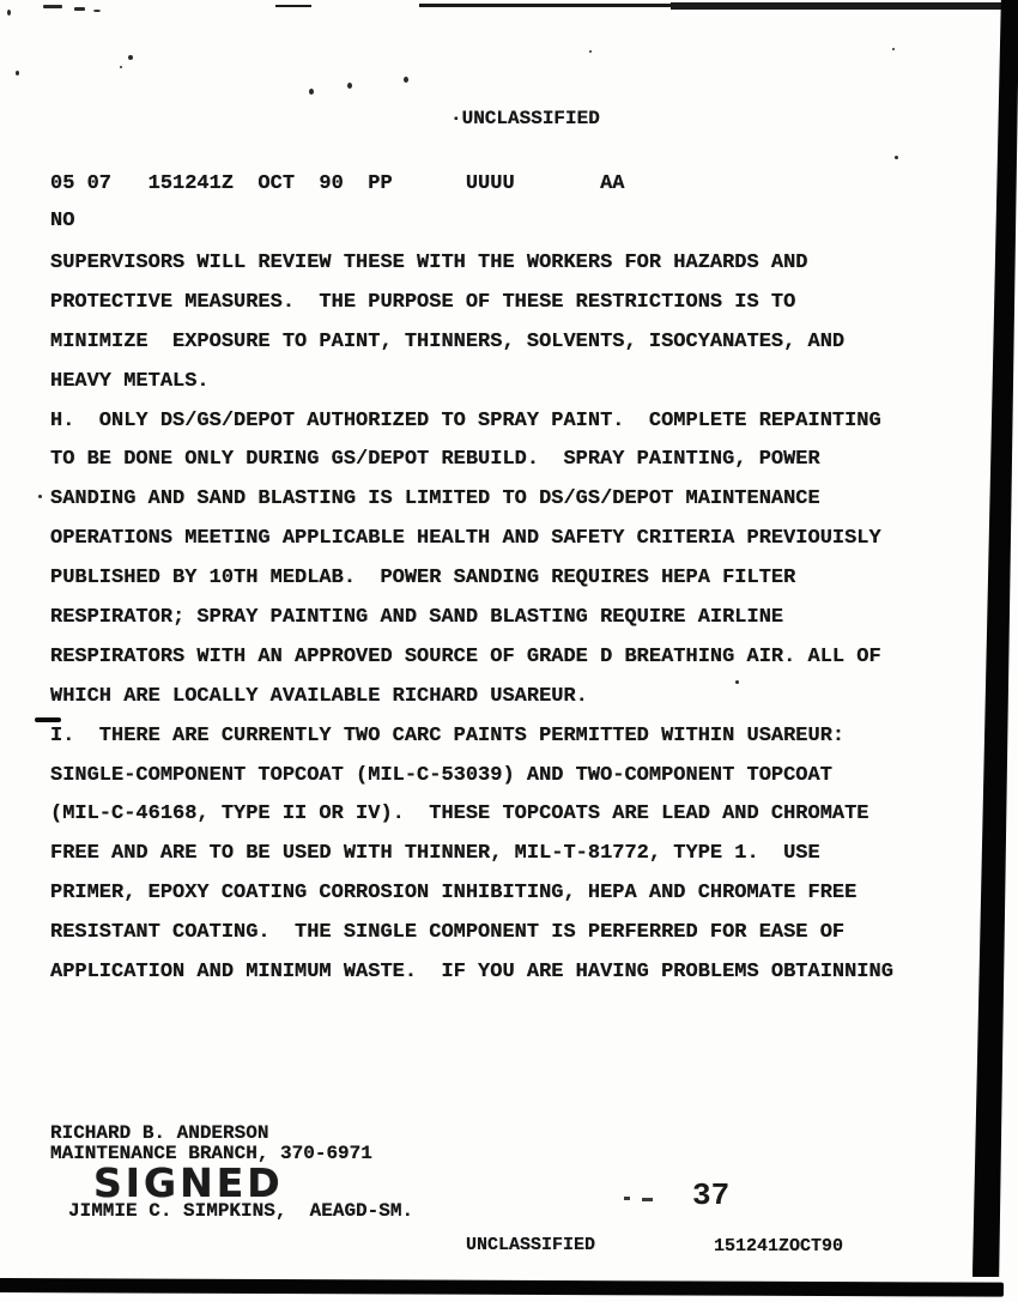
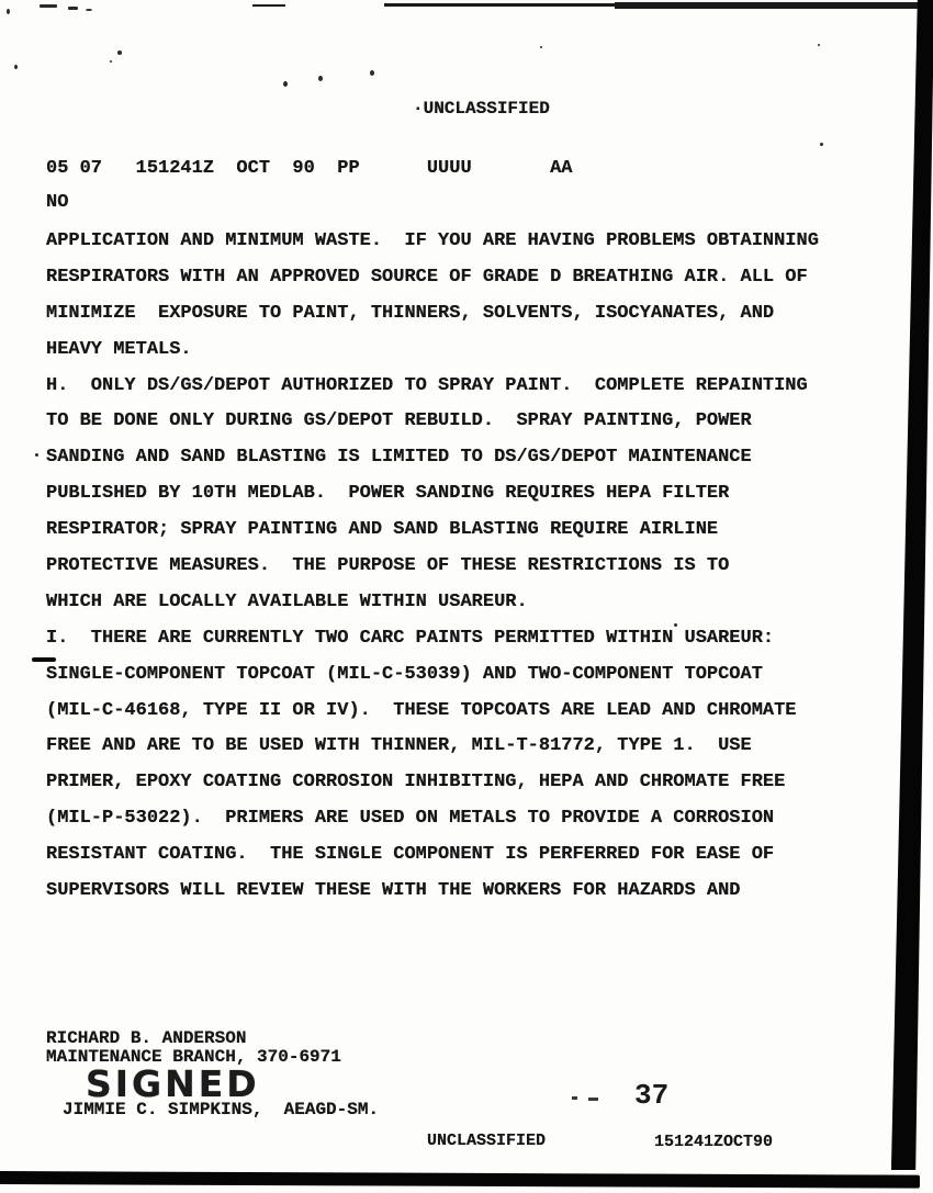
  ·UNCLASSIFIED
  05 07 151241Z OCT 90 PP UUUU AA
  NO
- SUPERVISORS WILL REVIEW THESE WITH THE WORKERS FOR HAZARDS AND
+ APPLICATION AND MINIMUM WASTE. IF YOU ARE HAVING PROBLEMS OBTAINNING
- PROTECTIVE MEASURES. THE PURPOSE OF THESE RESTRICTIONS IS TO
+ RESPIRATORS WITH AN APPROVED SOURCE OF GRADE D BREATHING AIR. ALL OF
  MINIMIZE EXPOSURE TO PAINT, THINNERS, SOLVENTS, ISOCYANATES, AND
  HEAVY METALS.
  H. ONLY DS/GS/DEPOT AUTHORIZED TO SPRAY PAINT. COMPLETE REPAINTING
  TO BE DONE ONLY DURING GS/DEPOT REBUILD. SPRAY PAINTING, POWER
  SANDING AND SAND BLASTING IS LIMITED TO DS/GS/DEPOT MAINTENANCE
- OPERATIONS MEETING APPLICABLE HEALTH AND SAFETY CRITERIA PREVIOUISLY
  PUBLISHED BY 10TH MEDLAB. POWER SANDING REQUIRES HEPA FILTER
  RESPIRATOR; SPRAY PAINTING AND SAND BLASTING REQUIRE AIRLINE
- RESPIRATORS WITH AN APPROVED SOURCE OF GRADE D BREATHING AIR. ALL OF
+ PROTECTIVE MEASURES. THE PURPOSE OF THESE RESTRICTIONS IS TO
- WHICH ARE LOCALLY AVAILABLE RICHARD USAREUR.
+ WHICH ARE LOCALLY AVAILABLE WITHIN USAREUR.
  I. THERE ARE CURRENTLY TWO CARC PAINTS PERMITTED WITHIN USAREUR:
  SINGLE-COMPONENT TOPCOAT (MIL-C-53039) AND TWO-COMPONENT TOPCOAT
  (MIL-C-46168, TYPE II OR IV). THESE TOPCOATS ARE LEAD AND CHROMATE
  FREE AND ARE TO BE USED WITH THINNER, MIL-T-81772, TYPE 1. USE
  PRIMER, EPOXY COATING CORROSION INHIBITING, HEPA AND CHROMATE FREE
+ (MIL-P-53022). PRIMERS ARE USED ON METALS TO PROVIDE A CORROSION
  RESISTANT COATING. THE SINGLE COMPONENT IS PERFERRED FOR EASE OF
- APPLICATION AND MINIMUM WASTE. IF YOU ARE HAVING PROBLEMS OBTAINNING
+ SUPERVISORS WILL REVIEW THESE WITH THE WORKERS FOR HAZARDS AND
  RICHARD B. ANDERSON
  MAINTENANCE BRANCH, 370-6971
  SIGNED
  JIMMIE C. SIMPKINS, AEAGD-SM.
  37
  UNCLASSIFIED
  151241ZOCT90
